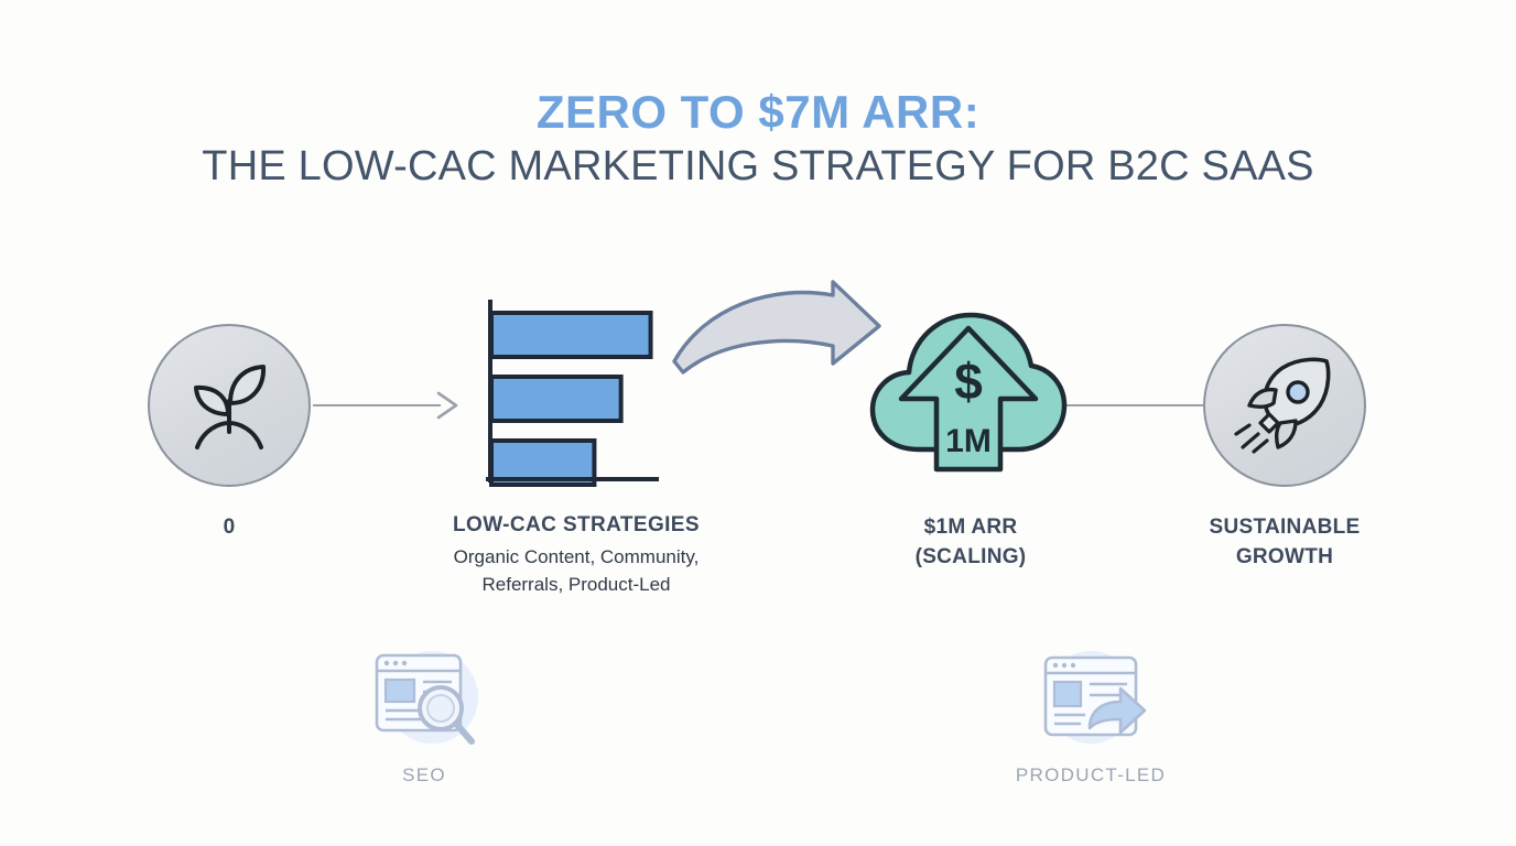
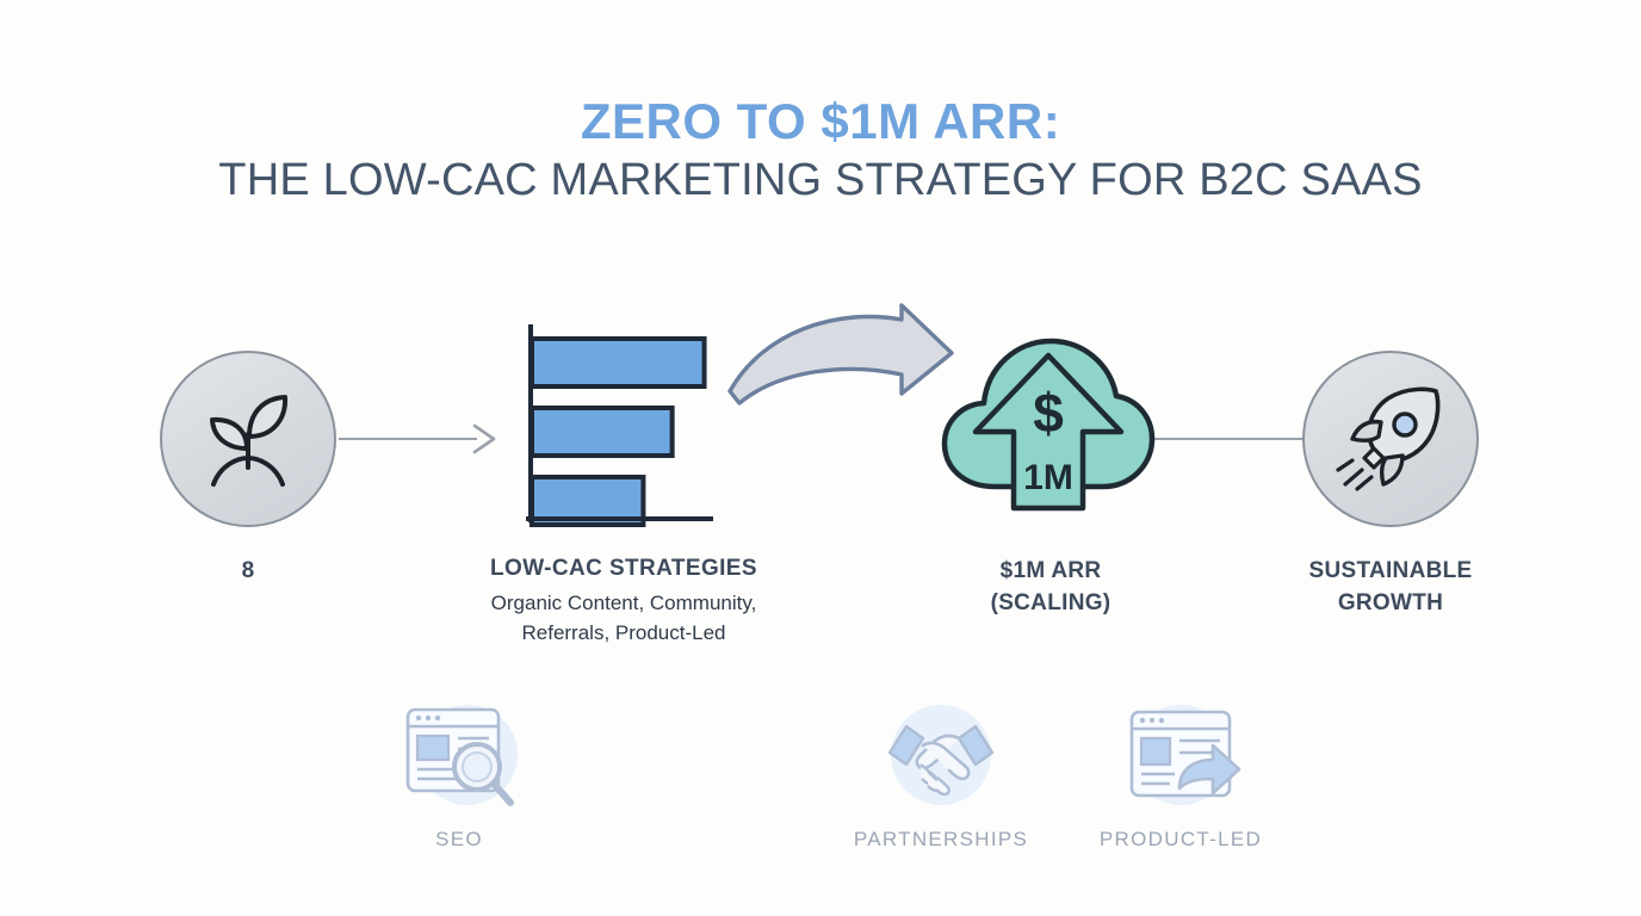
- ZERO TO $7M ARR:
+ ZERO TO $1M ARR:
  THE LOW-CAC MARKETING STRATEGY FOR B2C SAAS
- 0
+ 8
  LOW-CAC STRATEGIES
  Organic Content, Community, Referrals, Product-Led
  $
  1M
  $1M ARR
  (SCALING)
  SUSTAINABLE
  GROWTH
  SEO
+ PARTNERSHIPS
  PRODUCT-LED
